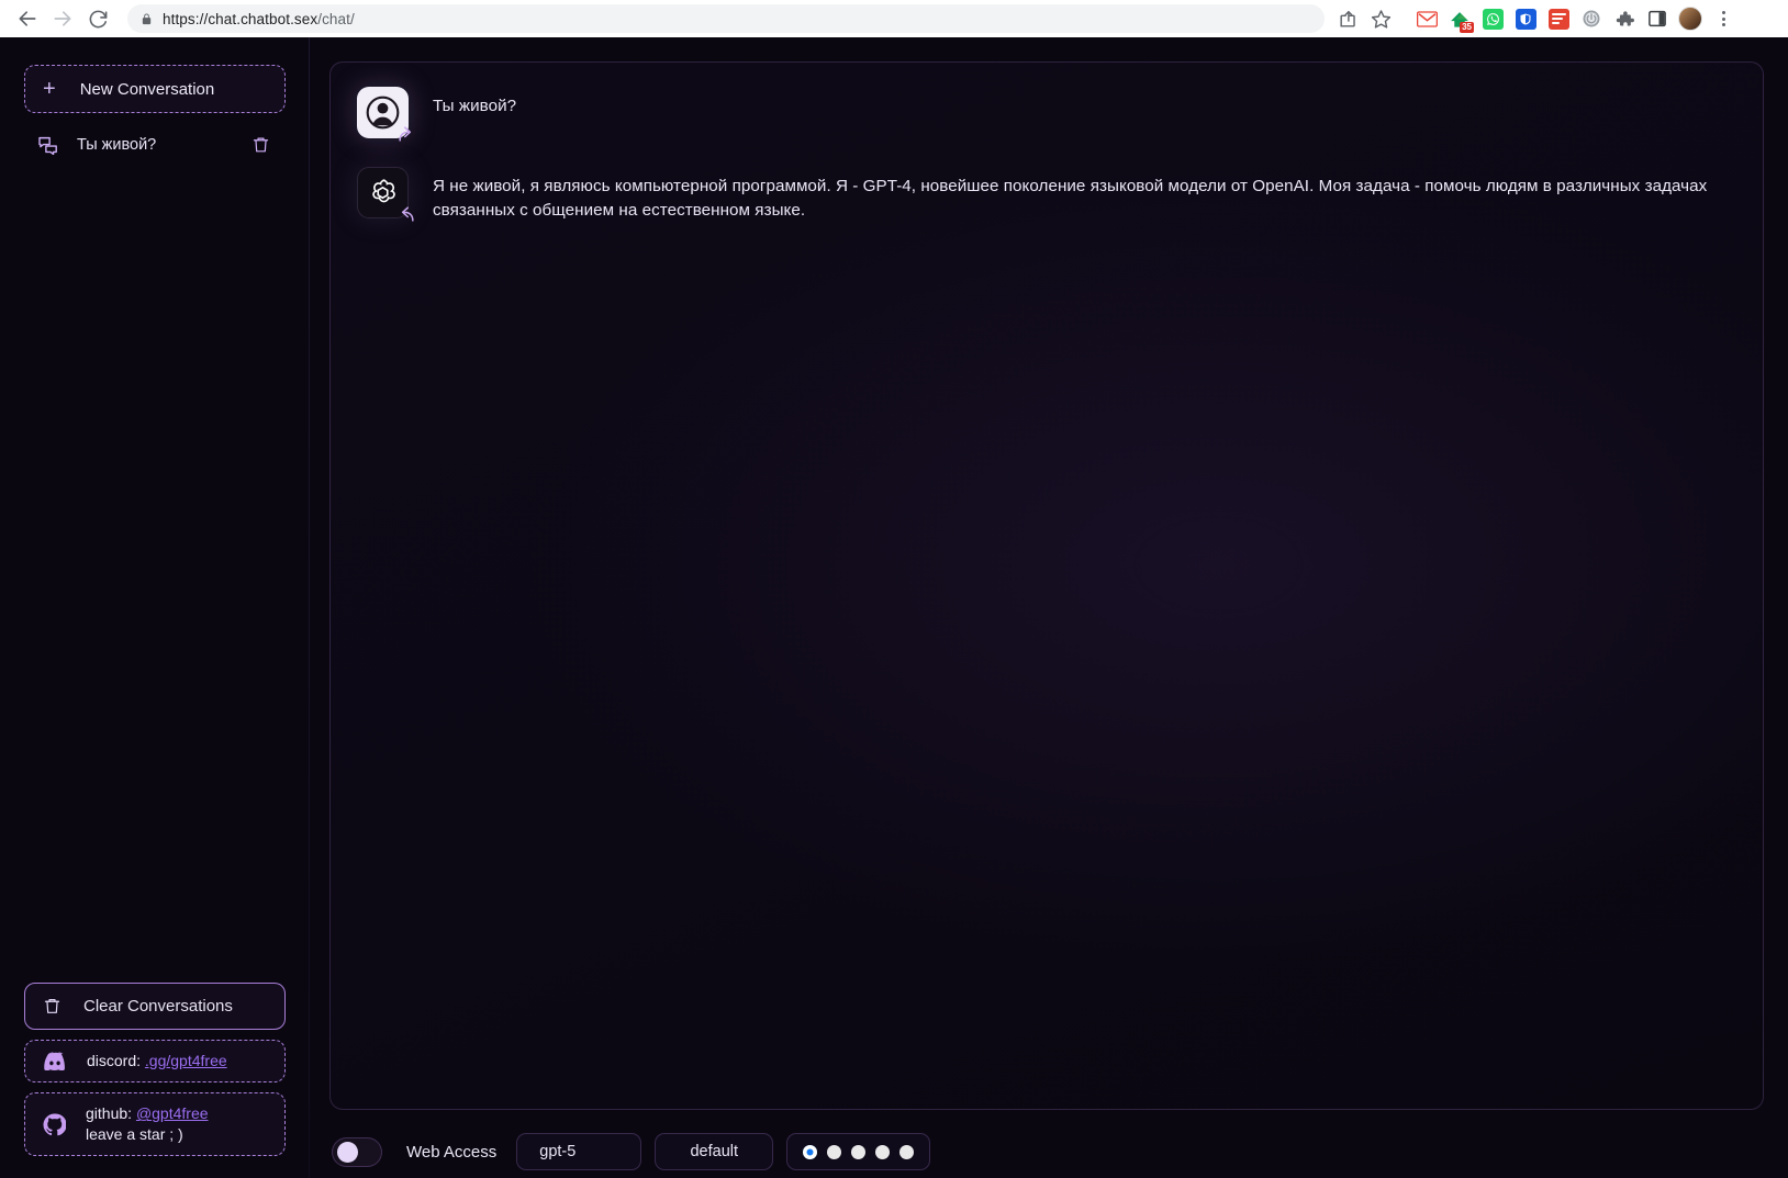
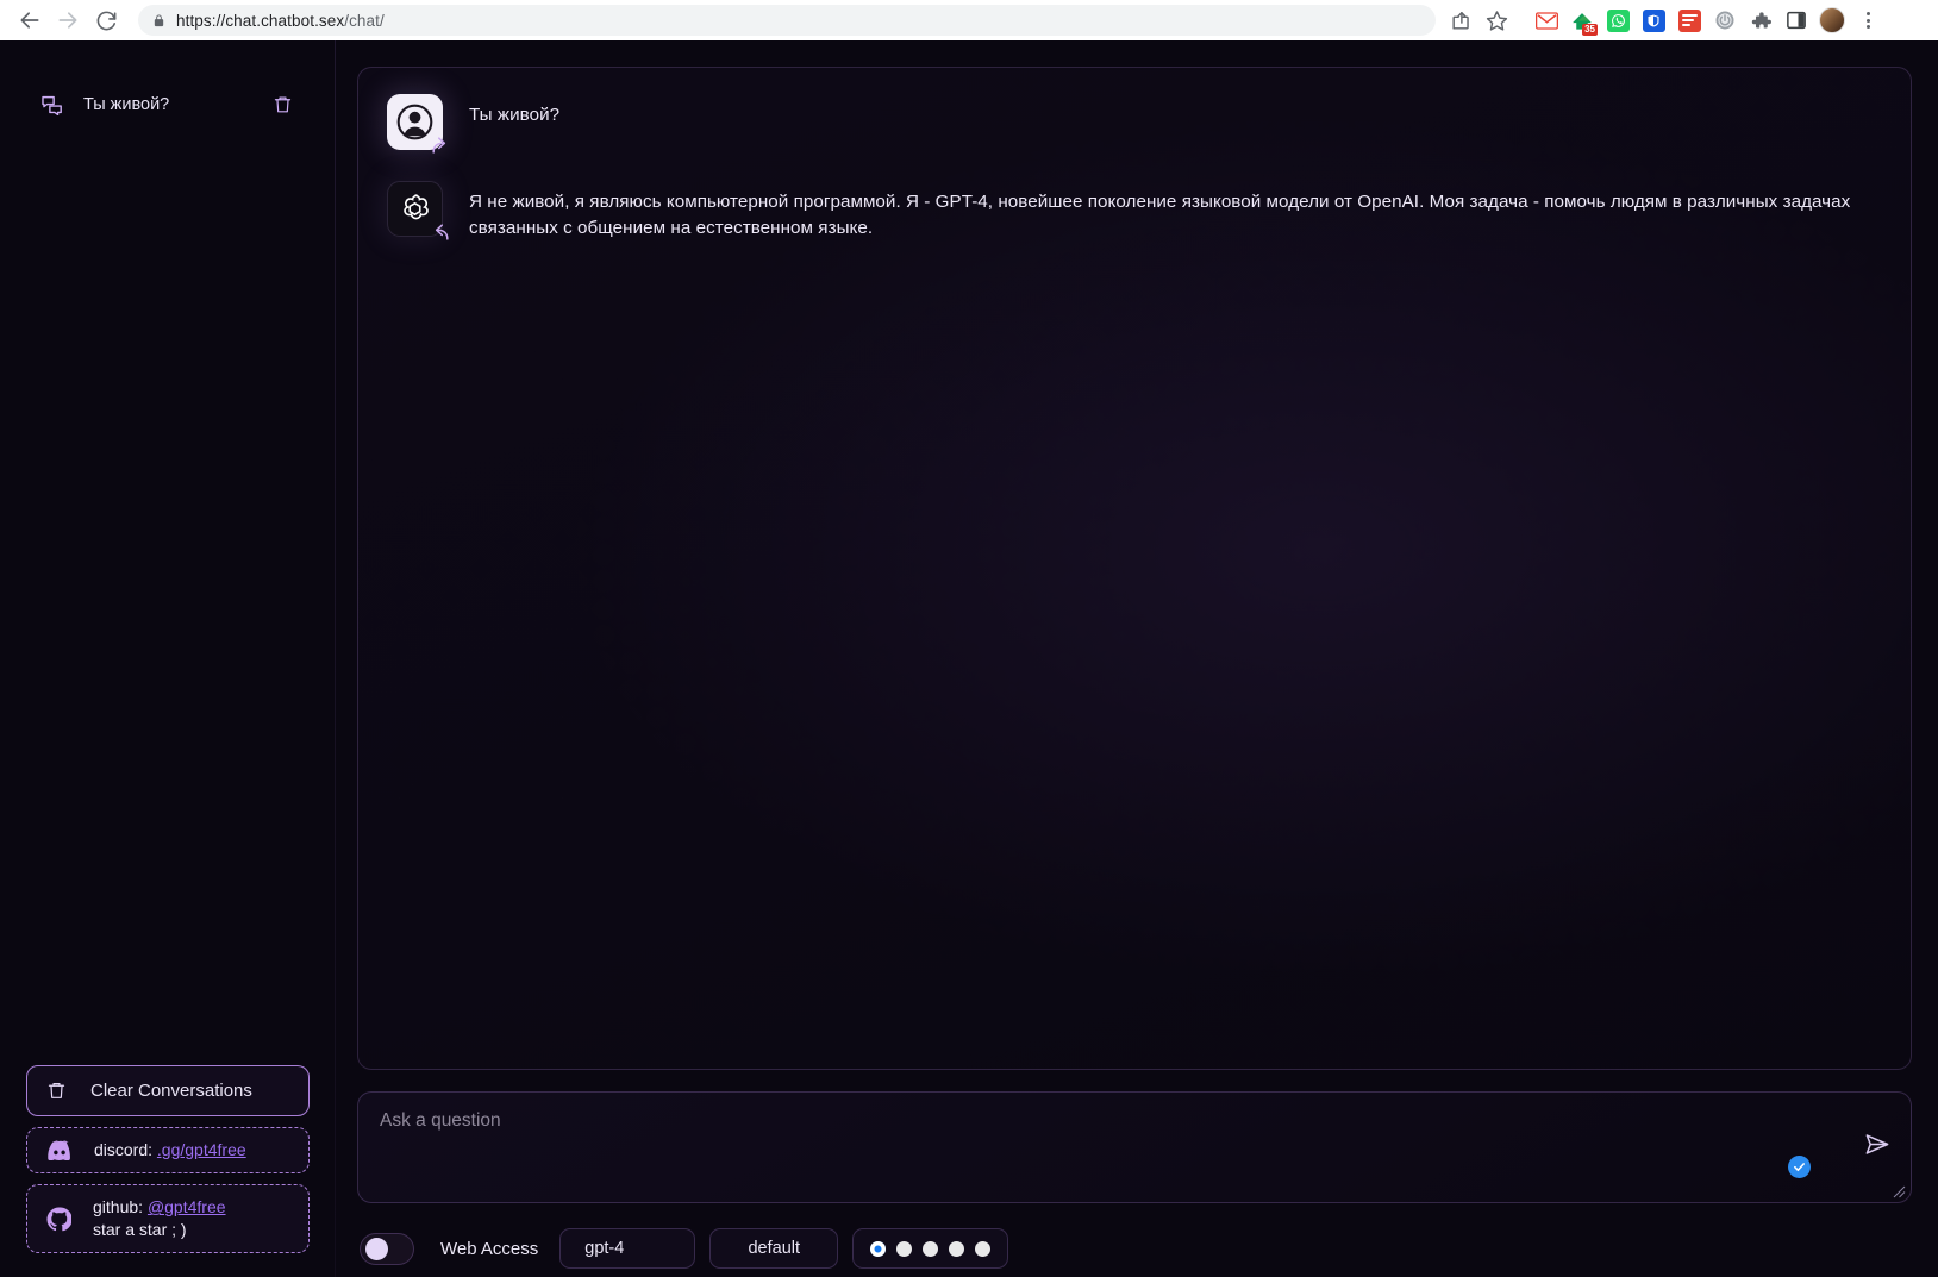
  https://chat.chatbot.sex/chat/
  35
- +
- New Conversation
  Ты живой?
  Clear Conversations
  discord: .gg/gpt4free
  github: @gpt4free
- leave a star ; )
+ star a star ; )
  Ты живой?
  Я не живой, я являюсь компьютерной программой. Я - GPT-4, новейшее поколение языковой модели от OpenAI. Моя задача - помочь людям в различных задачах связанных с общением на естественном языке.
+ Ask a question
  Web Access
- gpt-5
+ gpt-4
  default
